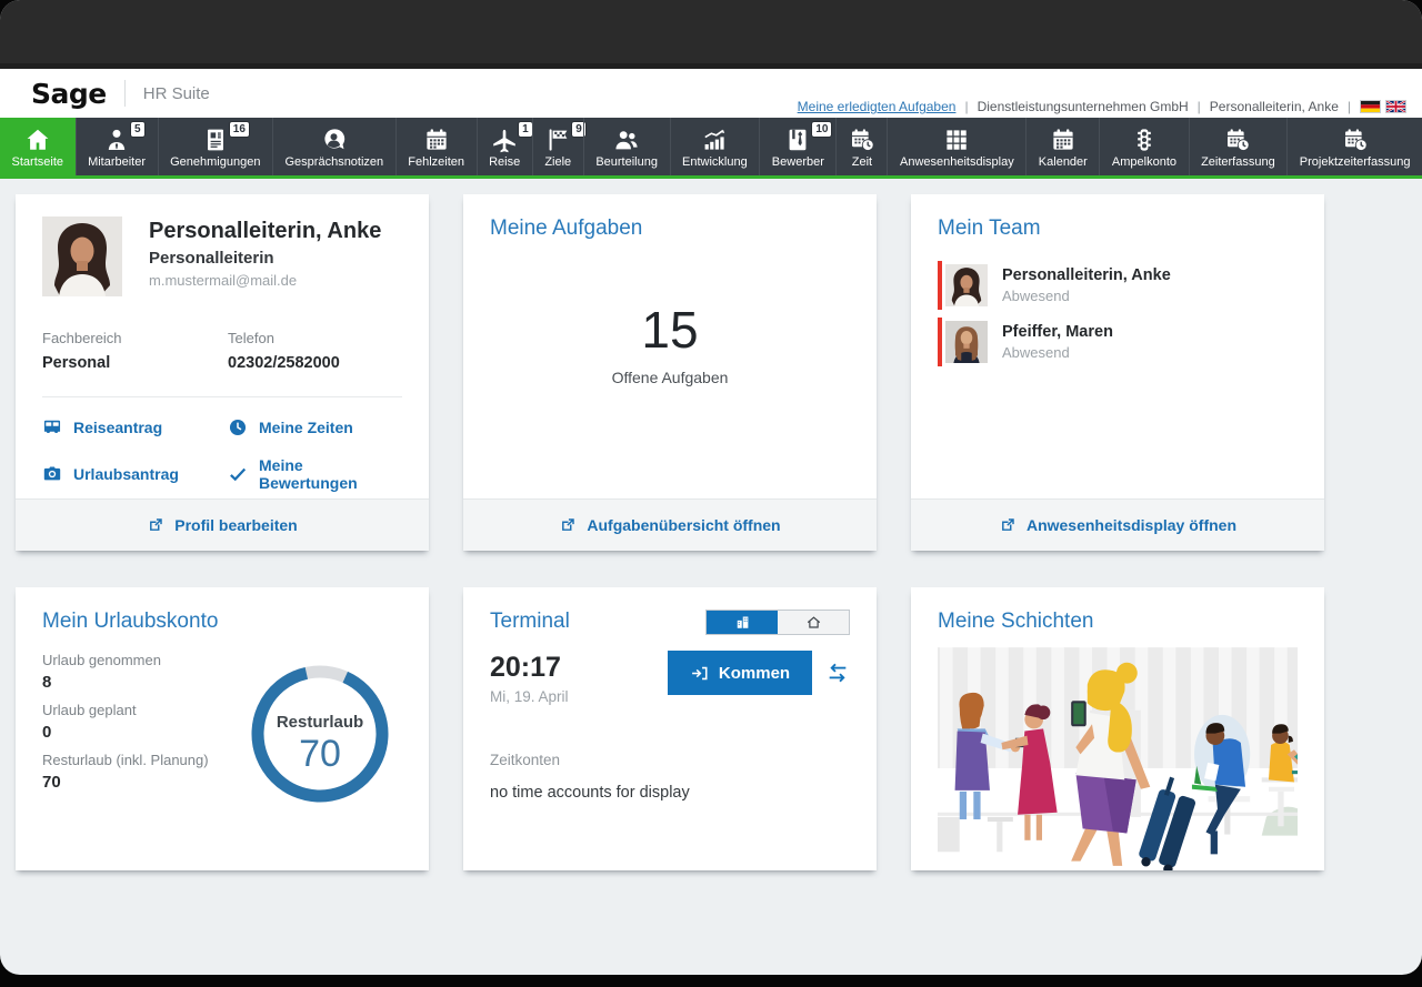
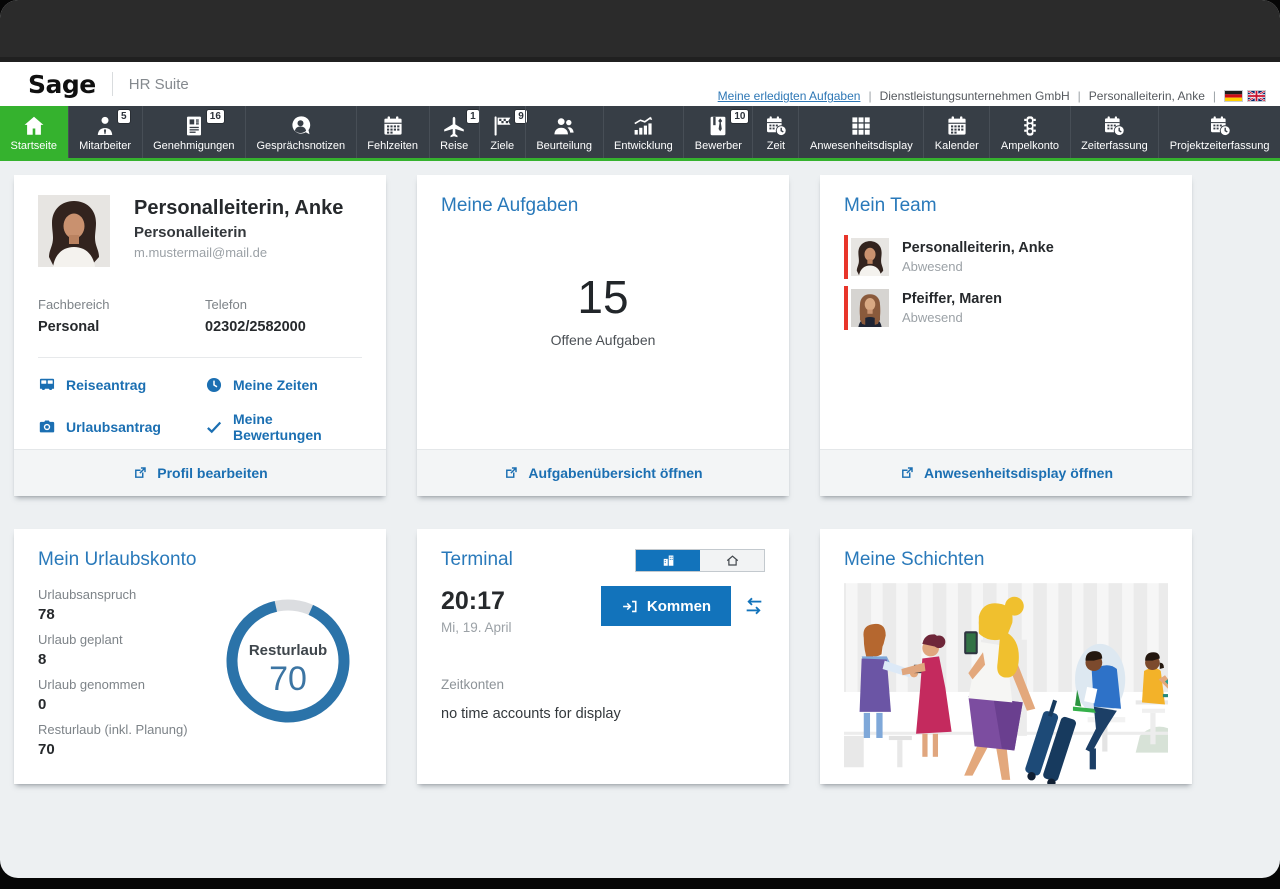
  Sage
  HR Suite
  Meine erledigten Aufgaben
  |
  Dienstleistungsunternehmen GmbH
  |
  Personalleiterin, Anke
  |
  Startseite
  5
  Mitarbeiter
  16
  Genehmigungen
  Gesprächsnotizen
  Fehlzeiten
  1
  Reise
  9
  Ziele
  Beurteilung
  Entwicklung
  10
  Bewerber
  Zeit
  Anwesenheitsdisplay
  Kalender
  Ampelkonto
  Zeiterfassung
  Projektzeiterfassung
  Personalleiterin, Anke
  Personalleiterin
  m.mustermail@mail.de
  Fachbereich
  Personal
  Telefon
  02302/2582000
  Reiseantrag
  Meine Zeiten
  Urlaubsantrag
  Meine Bewertungen
  Profil bearbeiten
  Meine Aufgaben
  15
  Offene Aufgaben
  Aufgabenübersicht öffnen
  Mein Team
  Personalleiterin, Anke
  Abwesend
  Pfeiffer, Maren
  Abwesend
  Anwesenheitsdisplay öffnen
  Mein Urlaubskonto
+ Urlaubsanspruch
+ 78
- Urlaub genommen
+ Urlaub geplant
  8
- Urlaub geplant
+ Urlaub genommen
  0
  Resturlaub (inkl. Planung)
  70
  Resturlaub
  70
  Terminal
  20:17
  Mi, 19. April
  Kommen
  Zeitkonten
  no time accounts for display
  Meine Schichten
